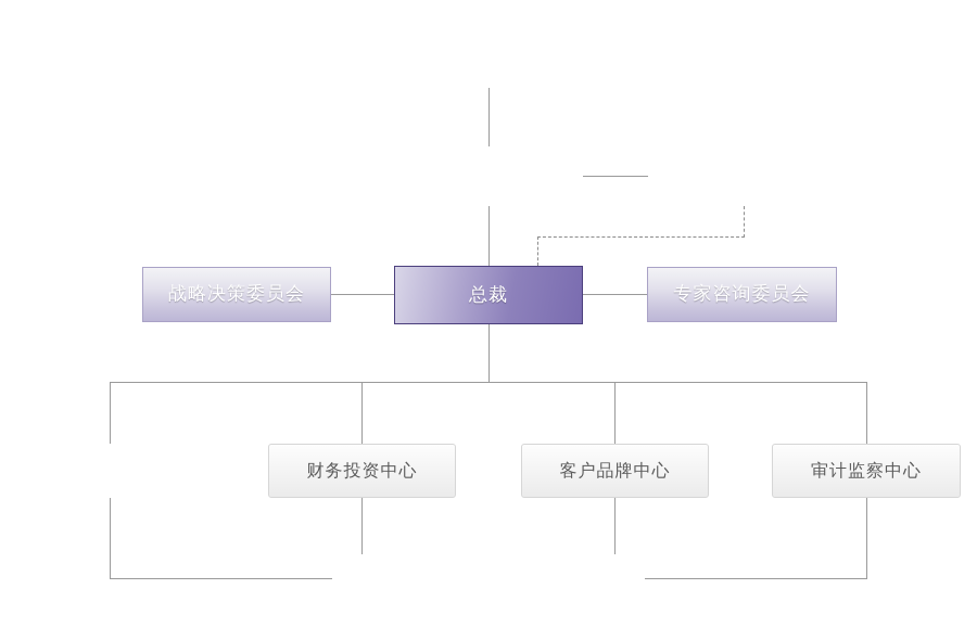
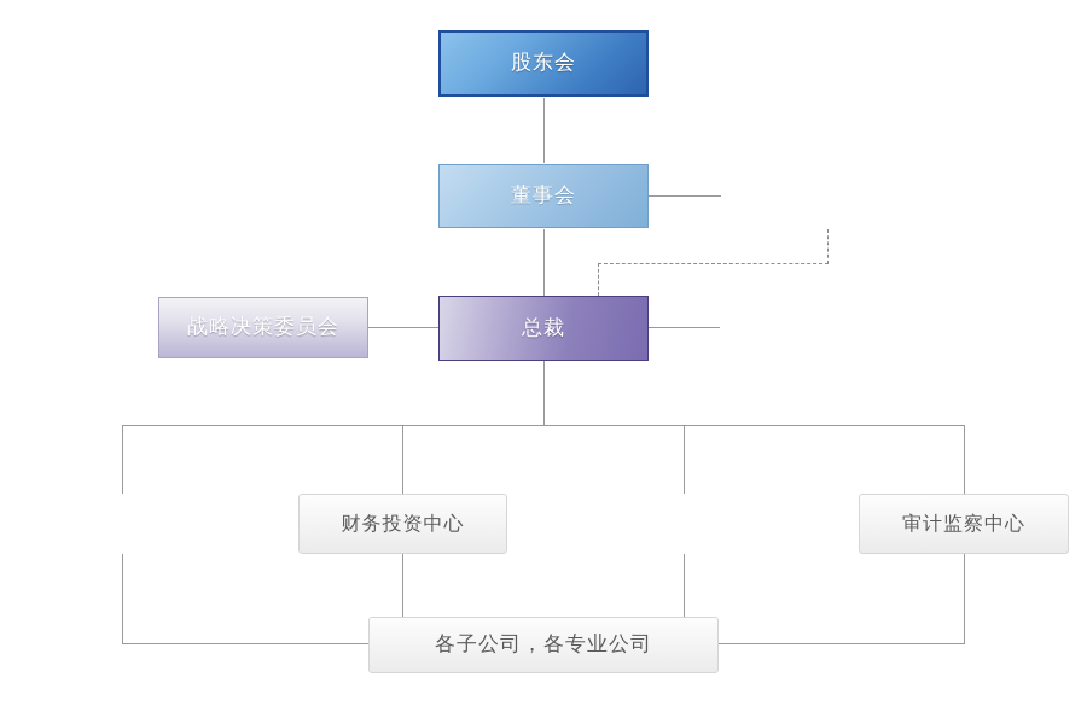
+ 股东会
+ 董事会
  战略决策委员会
  总裁
- 专家咨询委员会
  财务投资中心
- 客户品牌中心
  审计监察中心
+ 各子公司，各专业公司
